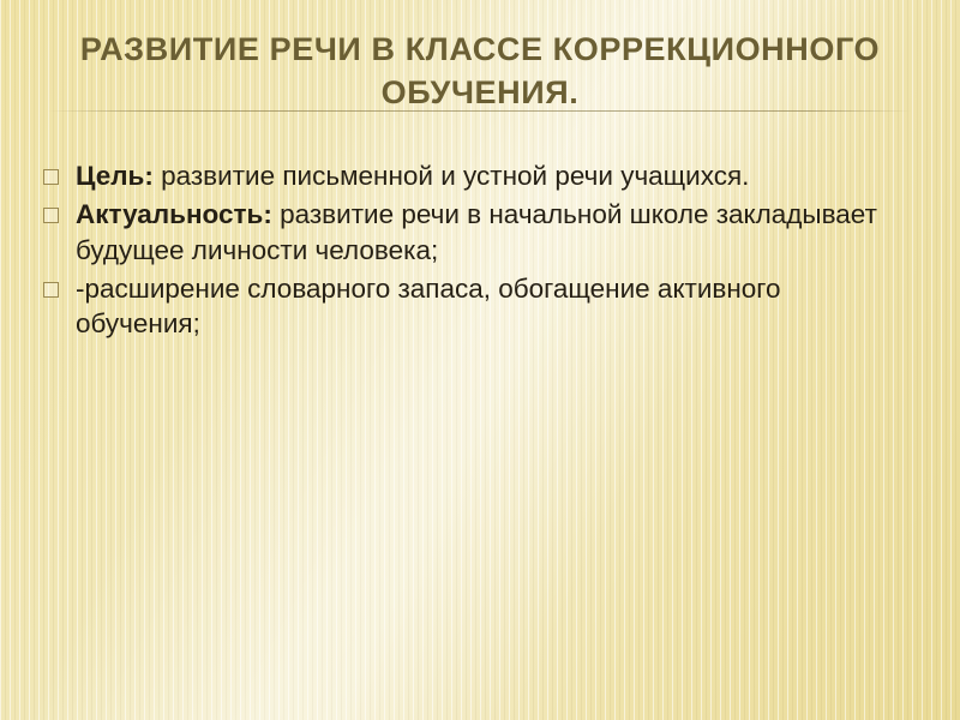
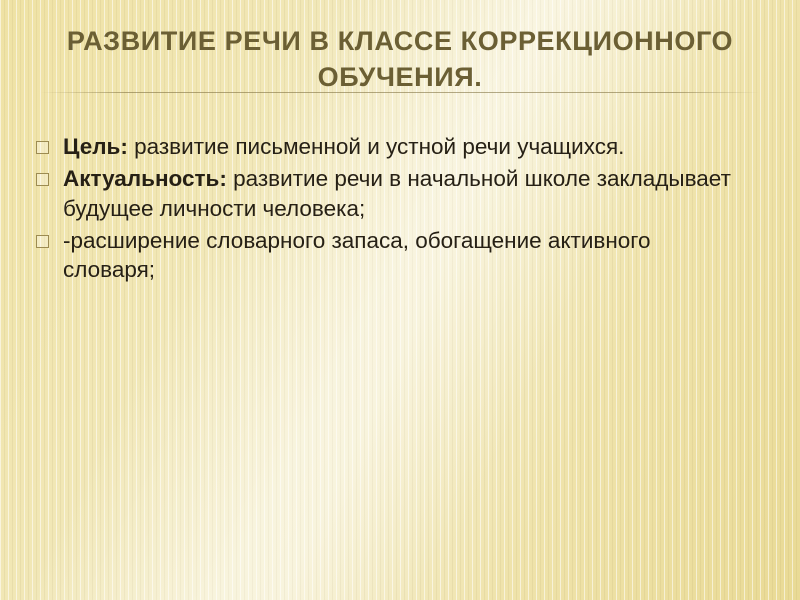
  РАЗВИТИЕ РЕЧИ В КЛАССЕ КОРРЕКЦИОННОГО ОБУЧЕНИЯ.
  Цель: развитие письменной и устной речи учащихся.
  Актуальность: развитие речи в начальной школе закладывает будущее личности человека;
- -расширение словарного запаса, обогащение активного обучения;
+ -расширение словарного запаса, обогащение активного словаря;
